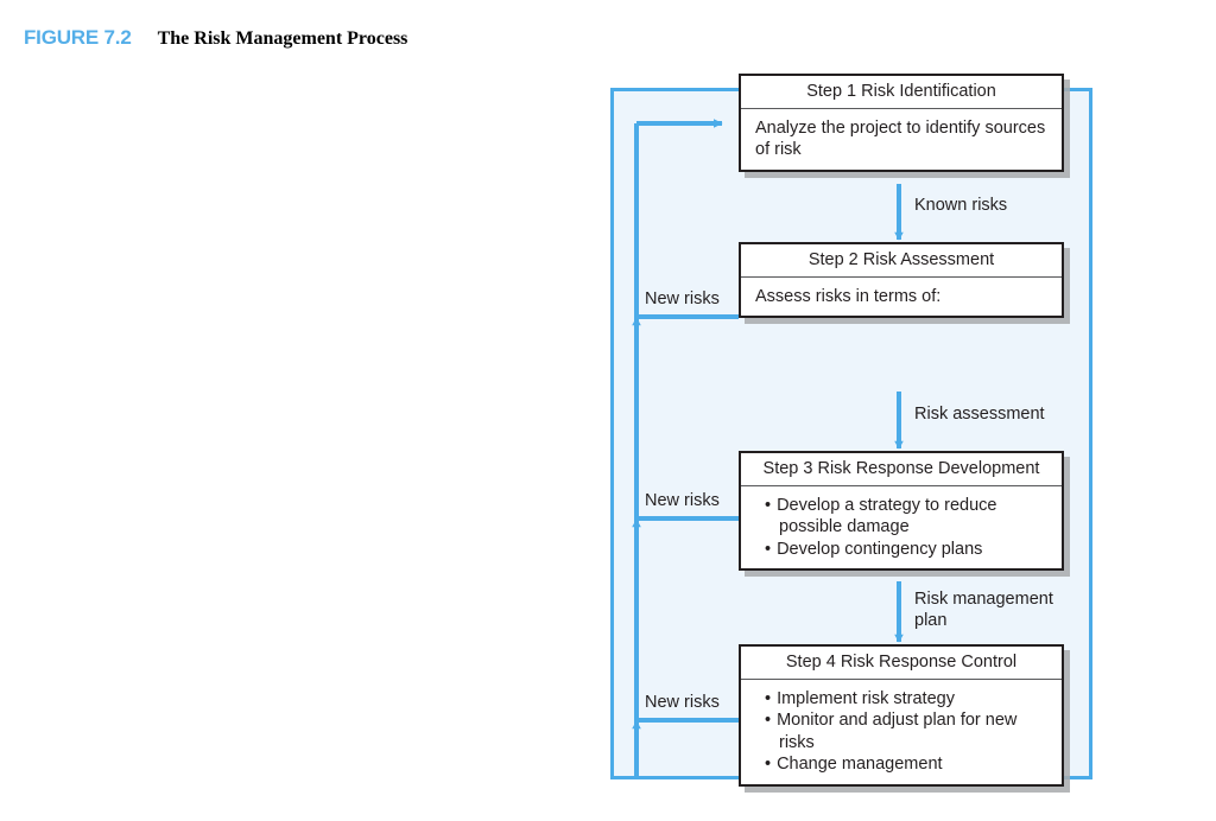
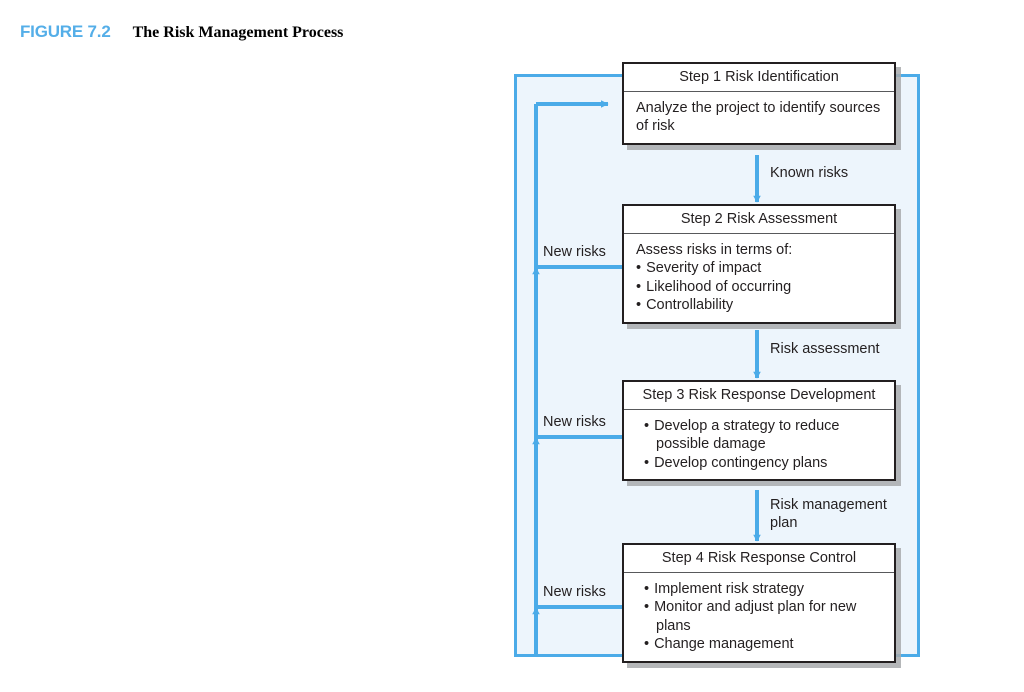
  FIGURE 7.2
  The Risk Management Process
  Step 1 Risk Identification
  Analyze the project to identify sources of risk
  Step 2 Risk Assessment
  Assess risks in terms of:
+ Severity of impact
+ Likelihood of occurring
+ Controllability
  Step 3 Risk Response Development
  Develop a strategy to reduce possible damage
  Develop contingency plans
  Step 4 Risk Response Control
  Implement risk strategy
- Monitor and adjust plan for new risks
+ Monitor and adjust plan for new plans
  Change management
  Known risks
  Risk assessment
  Risk management
  plan
  New risks
  New risks
  New risks
